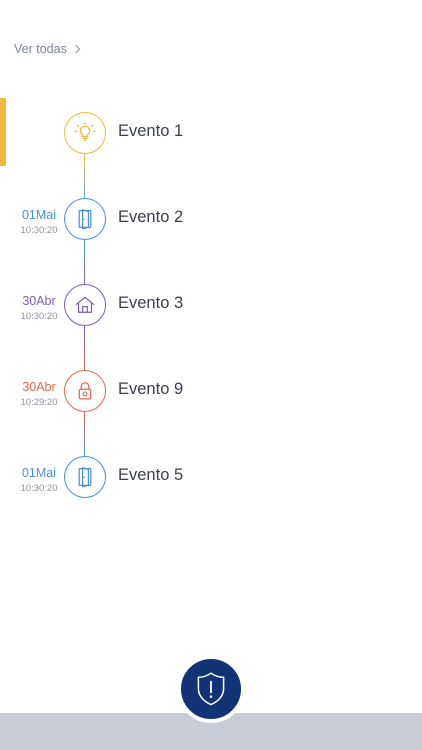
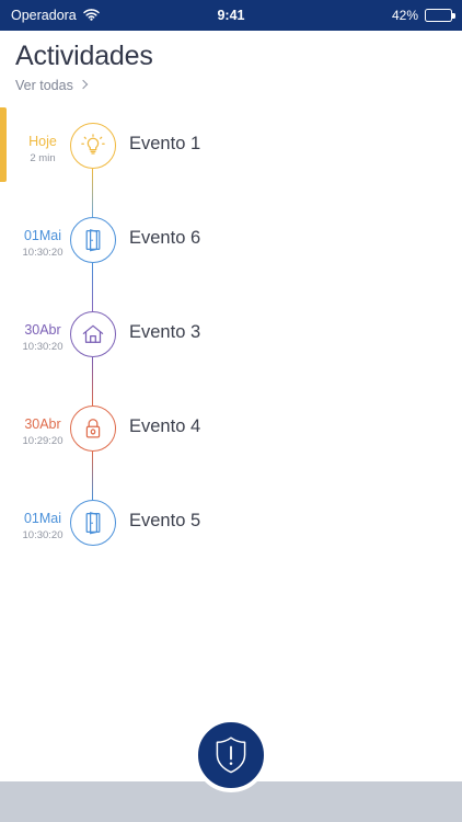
+ Operadora
+ 9:41
+ 42%
+ Actividades
  Ver todas
+ Hoje
+ 2 min
  Evento 1
  01Mai
  10:30:20
- Evento 2
+ Evento 6
  30Abr
  10:30:20
  Evento 3
  30Abr
  10:29:20
- Evento 9
+ Evento 4
  01Mai
  10:30:20
  Evento 5
